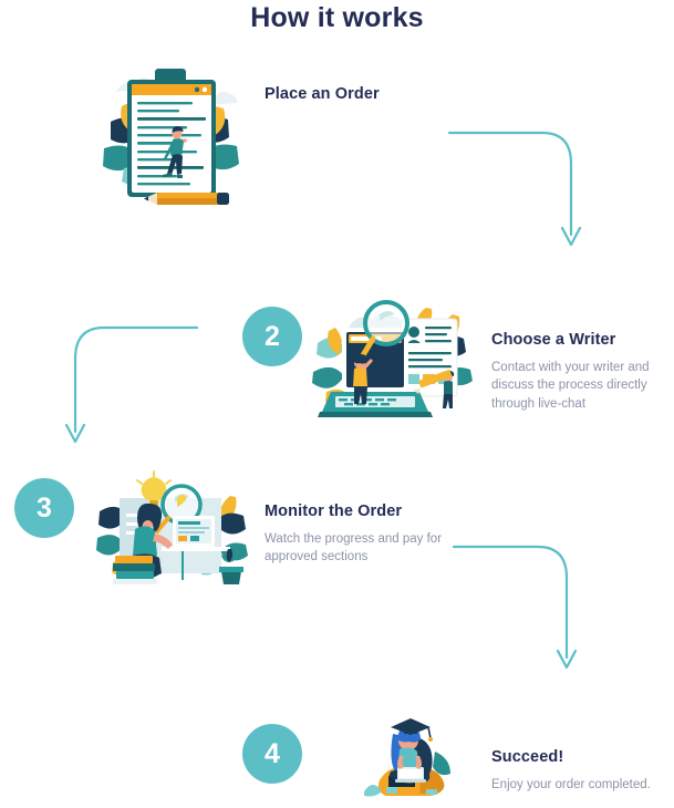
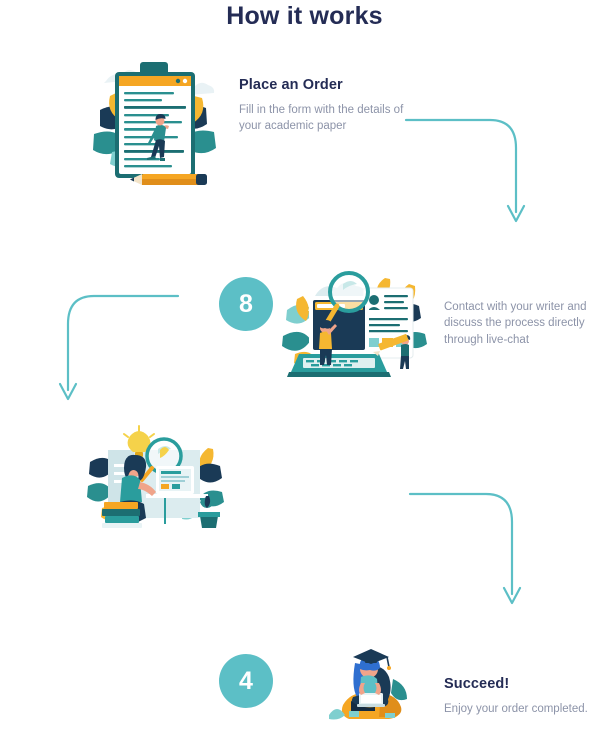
  How it works
  Place an Order
+ Fill in the form with the details of your academic paper
- 2
+ 8
- Choose a Writer
  Contact with your writer and discuss the process directly through live-chat
- 3
- Monitor the Order
- Watch the progress and pay for approved sections
  4
  Succeed!
  Enjoy your order completed.
